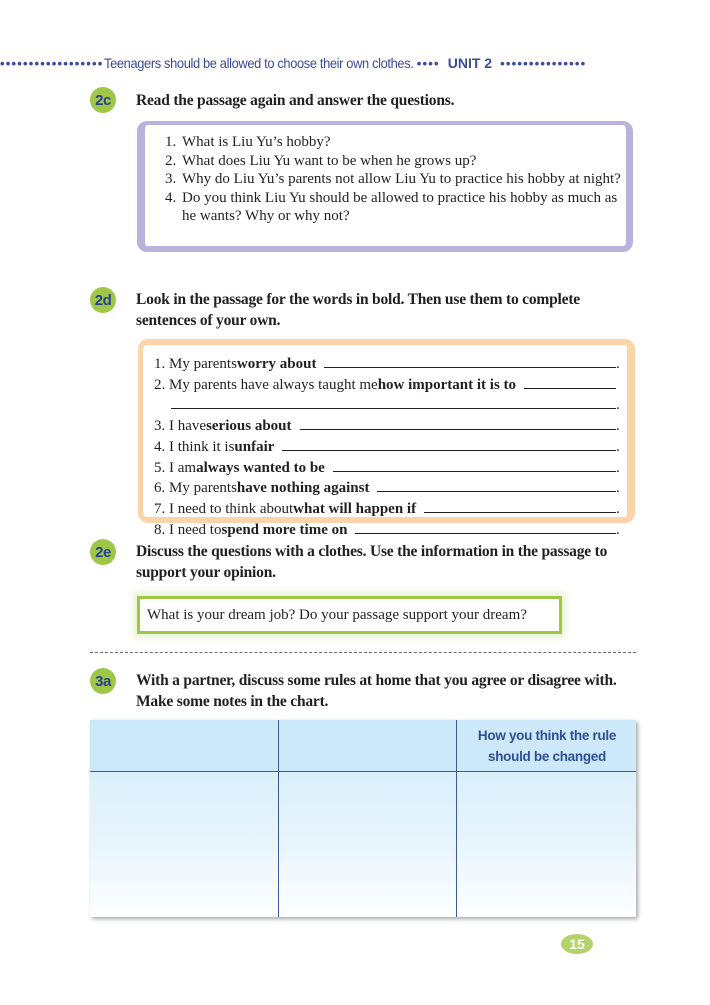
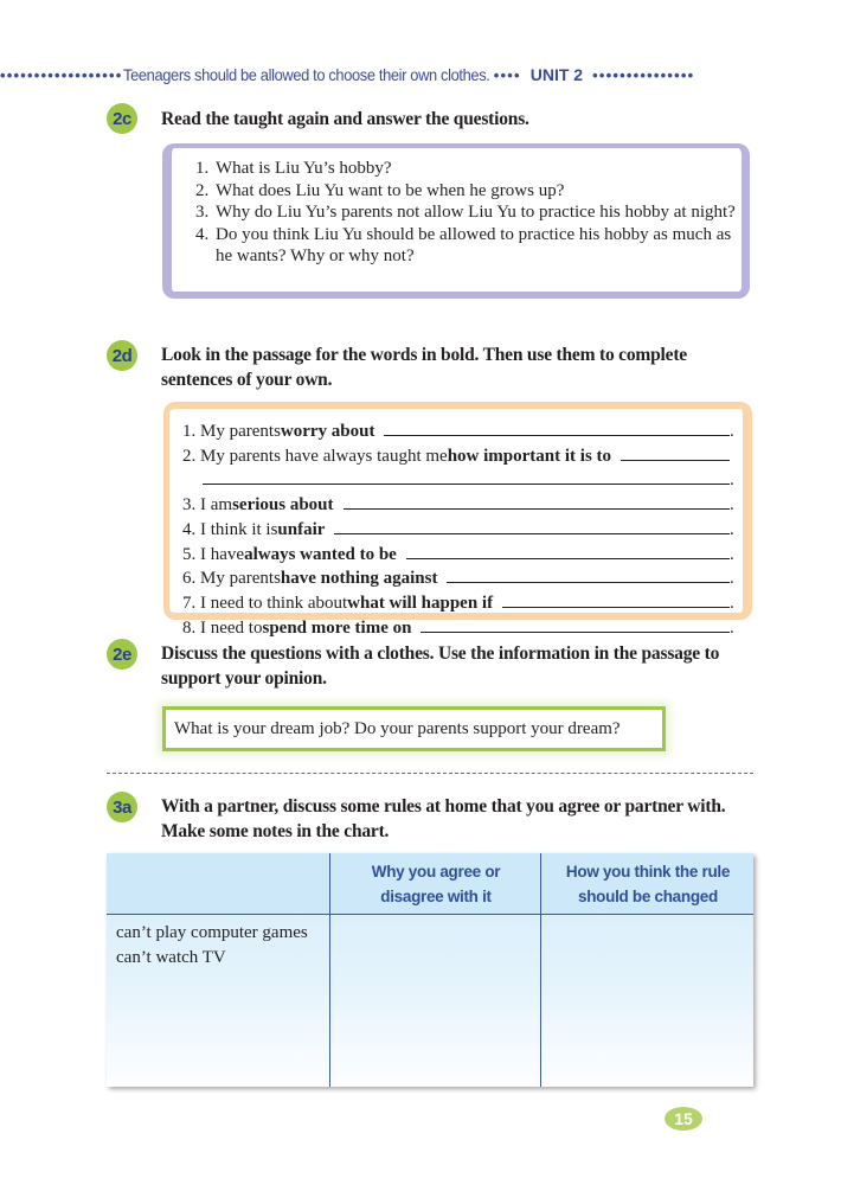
  ••••••••••••••••••
  Teenagers should be allowed to choose their own clothes.
  ••••
  UNIT 2
  •••••••••••••••
  2c
- Read the passage again and answer the questions.
+ Read the taught again and answer the questions.
  1.
  What is Liu Yu’s hobby?
  2.
  What does Liu Yu want to be when he grows up?
  3.
  Why do Liu Yu’s parents not allow Liu Yu to practice his hobby at night?
  4.
  Do you think Liu Yu should be allowed to practice his hobby as much as he wants? Why or why not?
  2d
  Look in the passage for the words in bold. Then use them to complete sentences of your own.
  1.
  My parents
  worry about
  .
  2.
  My parents have always taught me
  how important it is to
  .
  3.
- I have
+ I am
  serious about
  .
  4.
  I think it is
  unfair
  .
  5.
- I am
+ I have
  always wanted to be
  .
  6.
  My parents
  have nothing against
  .
  7.
  I need to think about
  what will happen if
  .
  8.
  I need to
  spend more time on
  .
  2e
  Discuss the questions with a clothes. Use the information in the passage to support your opinion.
- What is your dream job? Do your passage support your dream?
+ What is your dream job? Do your parents support your dream?
  3a
- With a partner, discuss some rules at home that you agree or disagree with. Make some notes in the chart.
+ With a partner, discuss some rules at home that you agree or partner with. Make some notes in the chart.
+ Why you agree or disagree with it
  How you think the rule should be changed
+ can’t play computer games
+ can’t watch TV
  15
